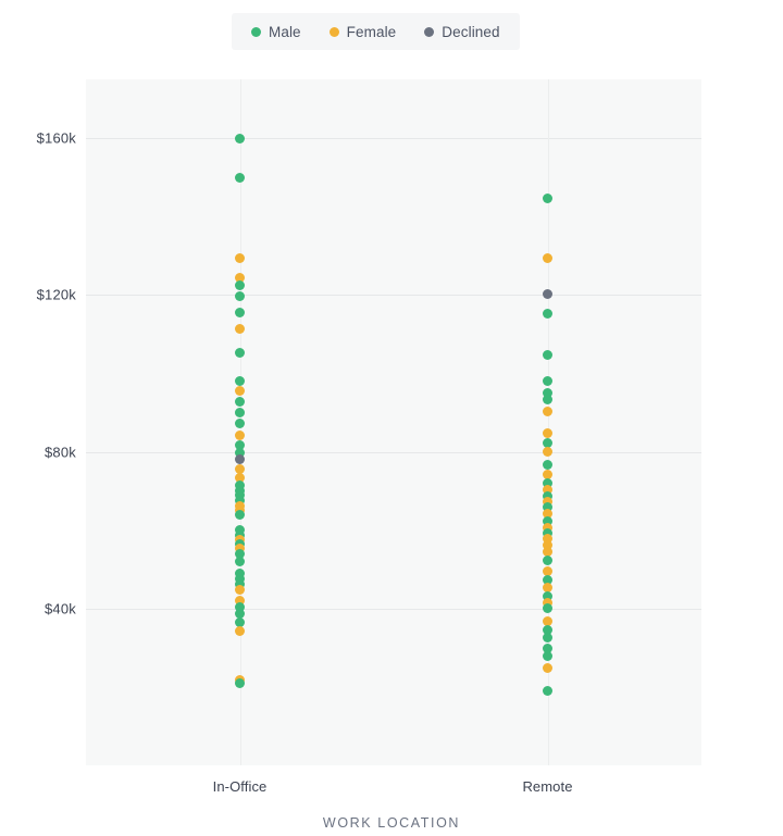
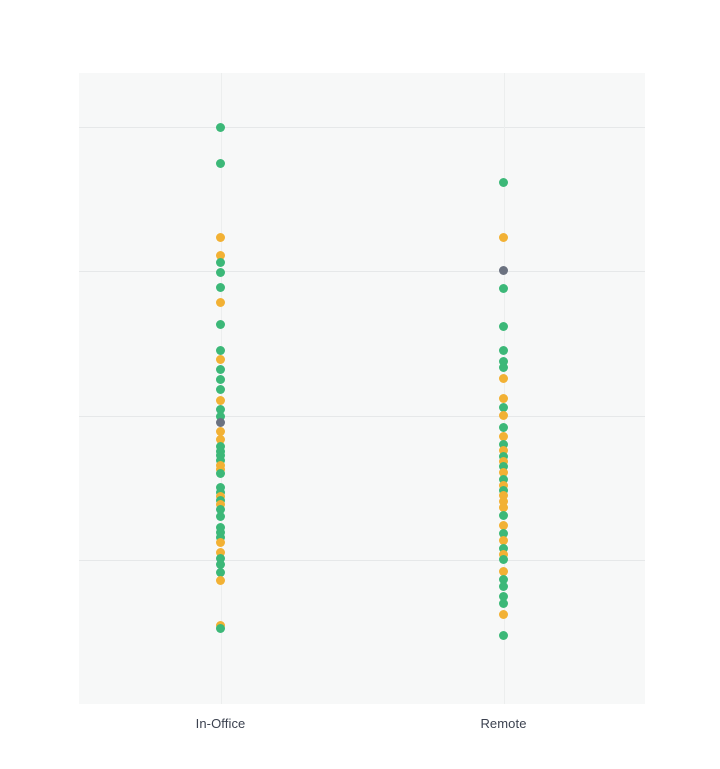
- Male
- Female
- Declined
- $160k
- $120k
- $80k
- $40k
- WORK LOCATION
  In-Office
  Remote
